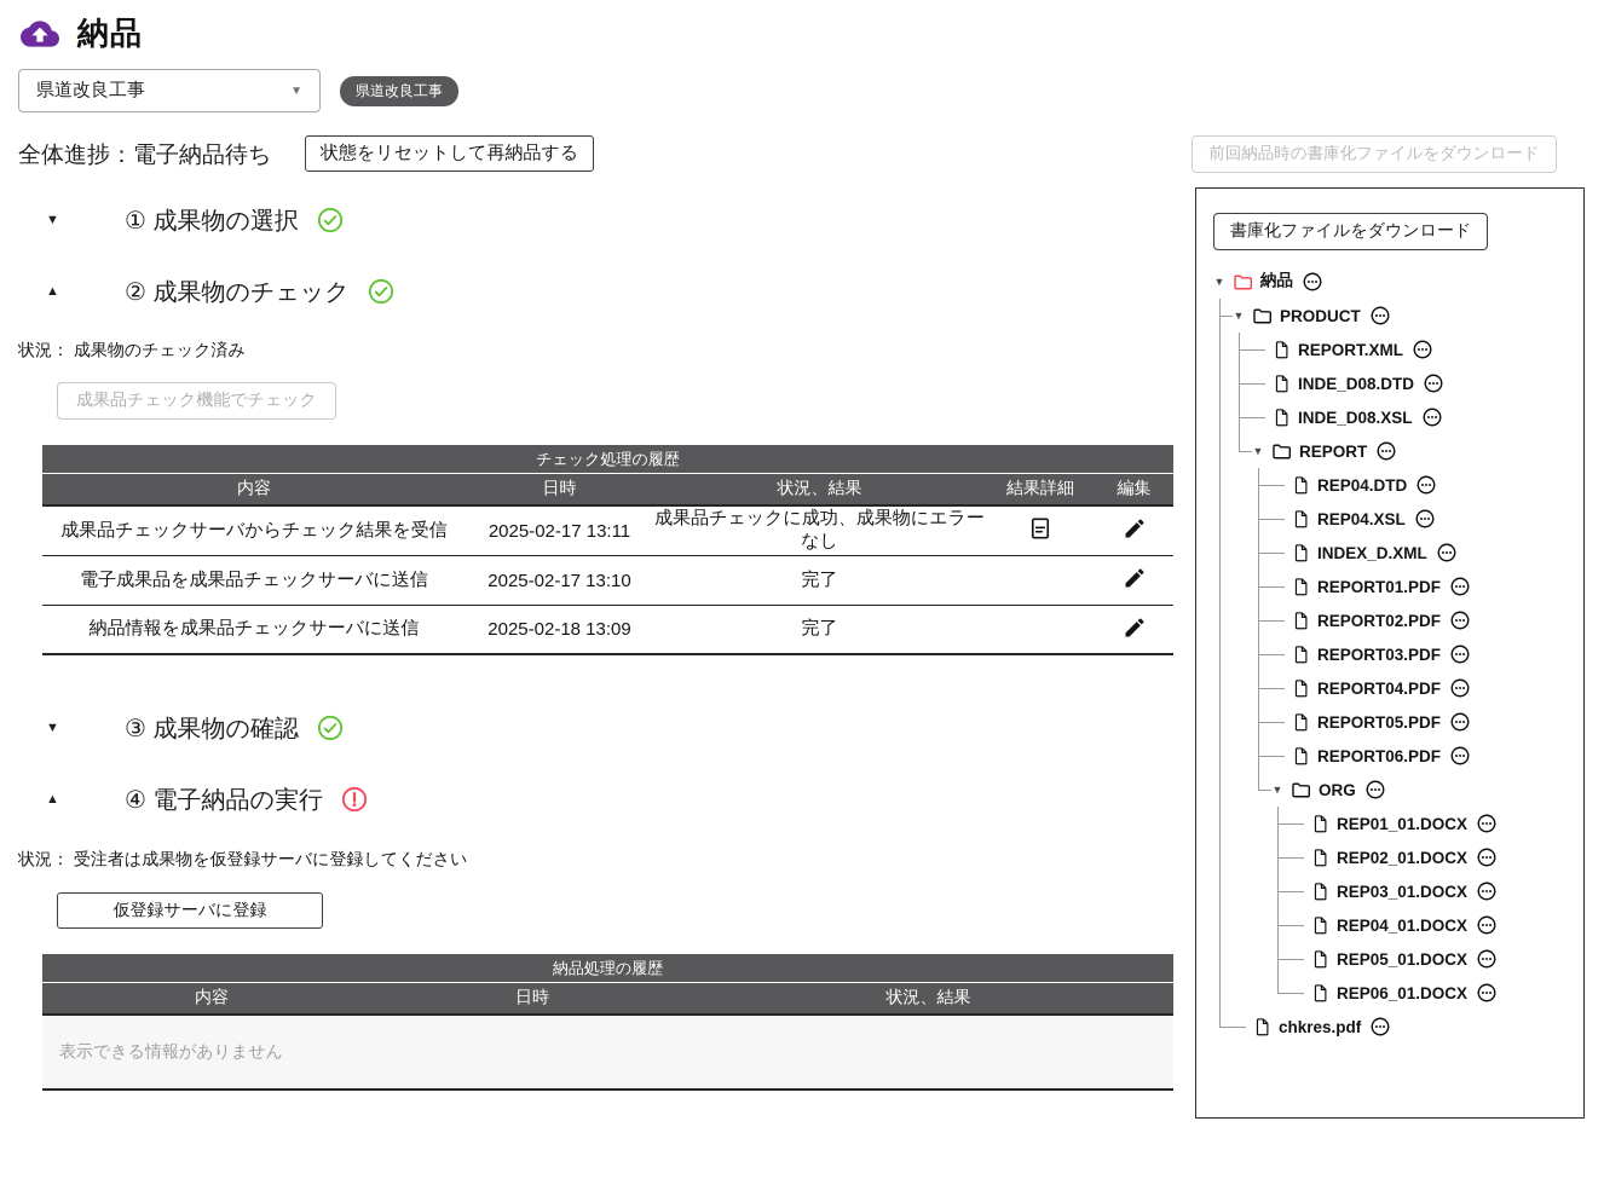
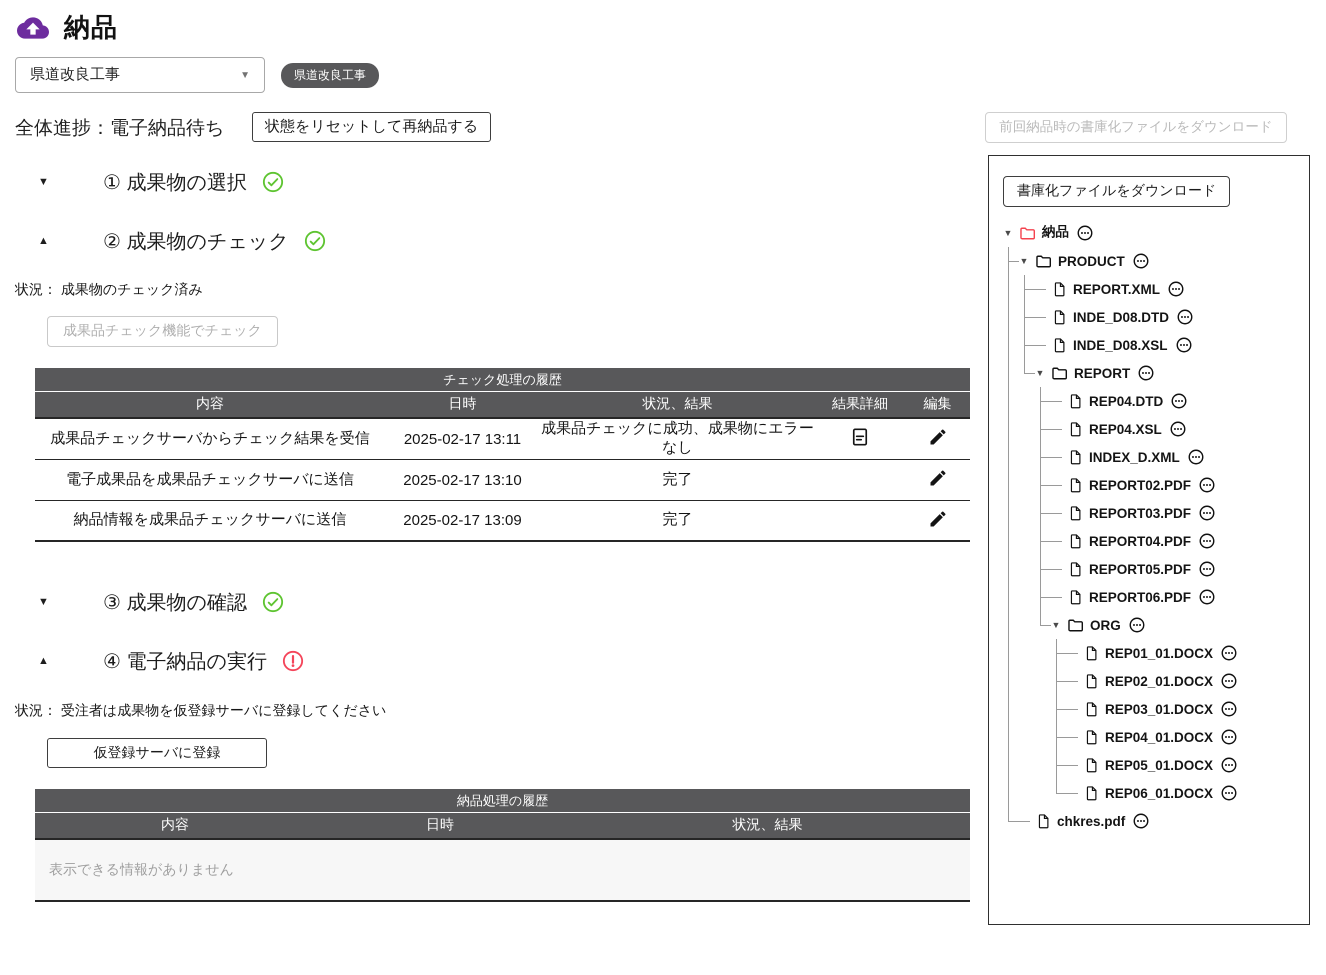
  納品
  県道改良工事
  ▼
  県道改良工事
  全体進捗：電子納品待ち
  状態をリセットして再納品する
  ▼
  ① 成果物の選択
  ▲
  ② 成果物のチェック
  状況： 成果物のチェック済み
  成果品チェック機能でチェック
  チェック処理の履歴
  内容
  日時
  状況、結果
  結果詳細
  編集
  成果品チェックサーバからチェック結果を受信
  2025-02-17 13:11
  成果品チェックに成功、成果物にエラーなし
  電子成果品を成果品チェックサーバに送信
  2025-02-17 13:10
  完了
  納品情報を成果品チェックサーバに送信
- 2025-02-18 13:09
+ 2025-02-17 13:09
  完了
  ▼
  ③ 成果物の確認
  ▲
  ④ 電子納品の実行
  状況： 受注者は成果物を仮登録サーバに登録してください
  仮登録サーバに登録
  納品処理の履歴
  内容
  日時
  状況、結果
  表示できる情報がありません
  前回納品時の書庫化ファイルをダウンロード
  書庫化ファイルをダウンロード
  ▼
  納品
  ▼
  PRODUCT
  REPORT.XML
  INDE_D08.DTD
  INDE_D08.XSL
  ▼
  REPORT
  REP04.DTD
  REP04.XSL
  INDEX_D.XML
- REPORT01.PDF
  REPORT02.PDF
  REPORT03.PDF
  REPORT04.PDF
  REPORT05.PDF
  REPORT06.PDF
  ▼
  ORG
  REP01_01.DOCX
  REP02_01.DOCX
  REP03_01.DOCX
  REP04_01.DOCX
  REP05_01.DOCX
  REP06_01.DOCX
  chkres.pdf
